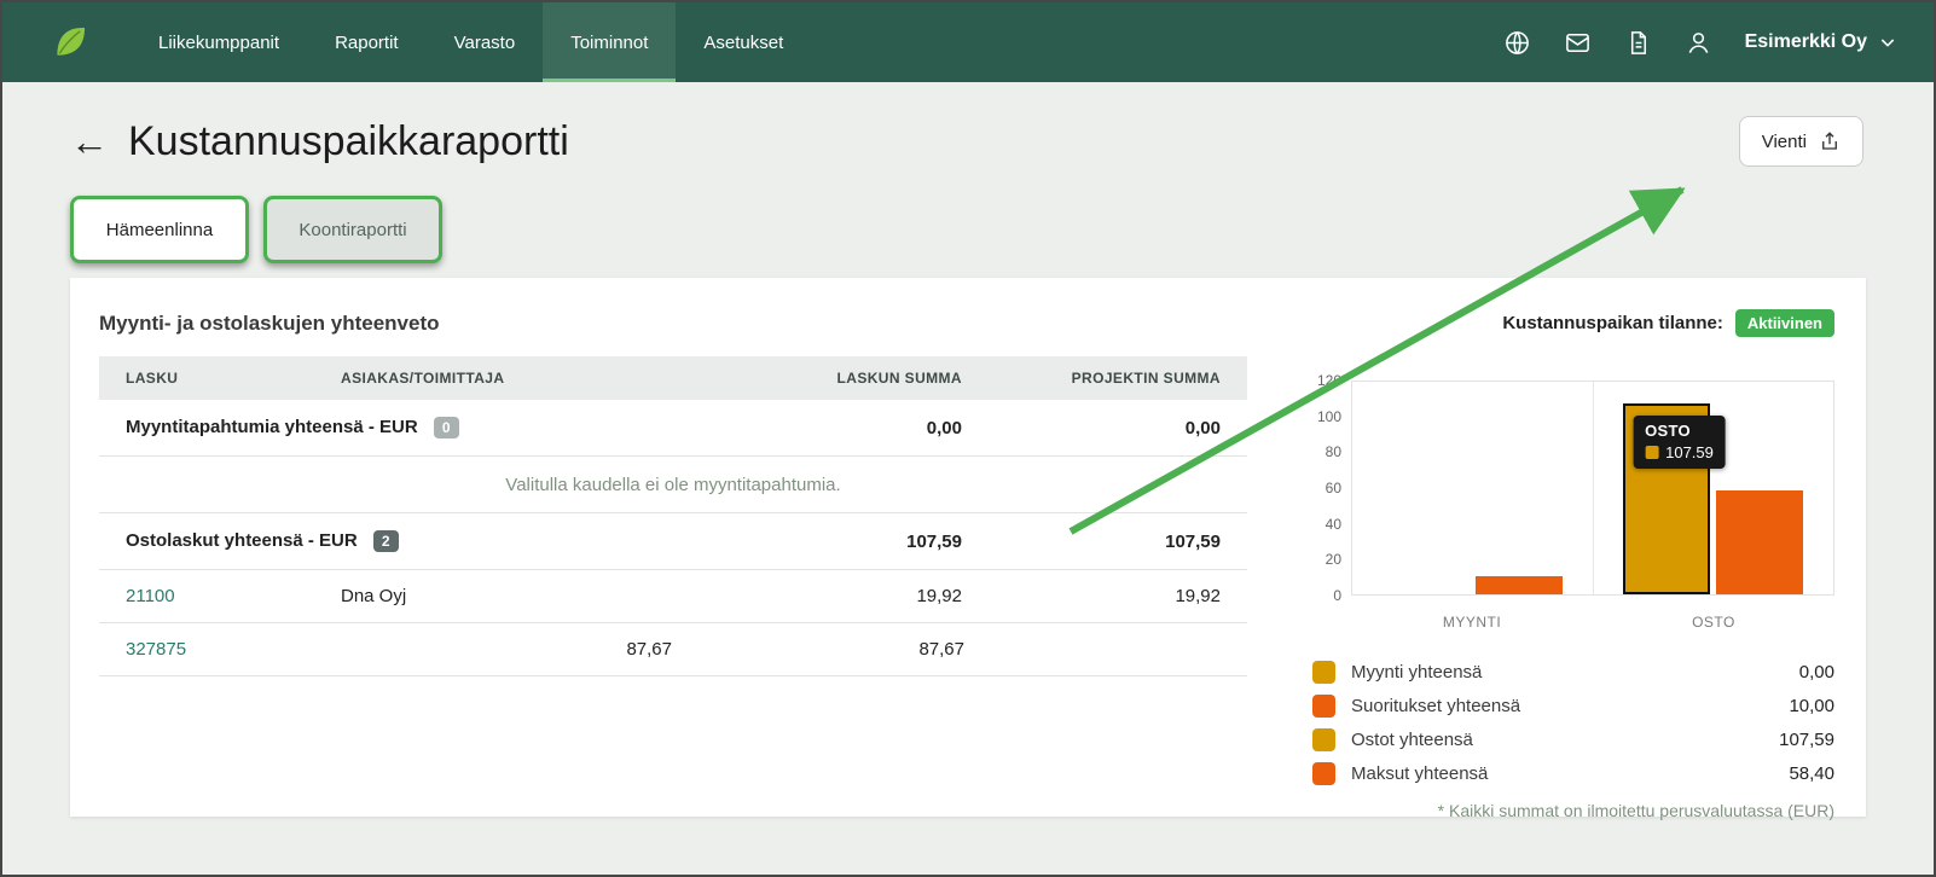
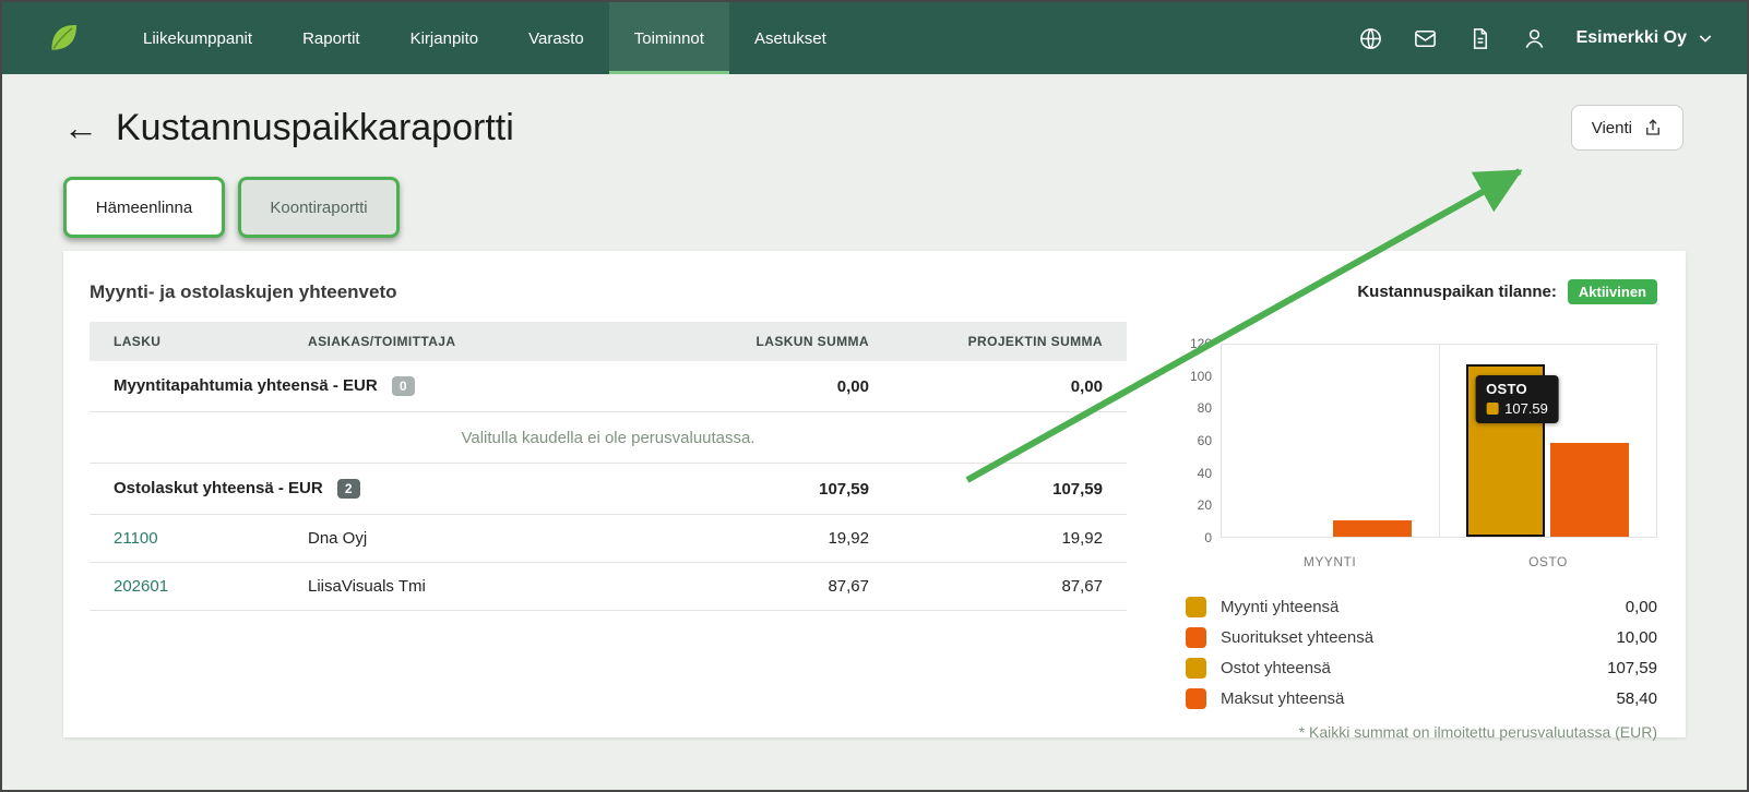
  Liikekumppanit
  Raportit
+ Kirjanpito
  Varasto
  Toiminnot
  Asetukset
  Esimerkki Oy
  ←
  Kustannuspaikkaraportti
  Vienti
  Hämeenlinna
  Koontiraportti
  Myynti- ja ostolaskujen yhteenveto
  Kustannuspaikan tilanne:
  Aktiivinen
  LASKU
  ASIAKAS/TOIMITTAJA
  LASKUN SUMMA
  PROJEKTIN SUMMA
  Myyntitapahtumia yhteensä - EUR 0
  0,00
  0,00
- Valitulla kaudella ei ole myyntitapahtumia.
+ Valitulla kaudella ei ole perusvaluutassa.
  Ostolaskut yhteensä - EUR 2
  107,59
  107,59
  21100
  Dna Oyj
  19,92
  19,92
- 327875
+ 202601
+ LiisaVisuals Tmi
  87,67
  87,67
  100
  80
  60
  40
  20
  0
  OSTO
  107.59
  MYYNTI
  OSTO
  Myynti yhteensä
  0,00
  Suoritukset yhteensä
  10,00
  Ostot yhteensä
  107,59
  Maksut yhteensä
  58,40
  * Kaikki summat on ilmoitettu perusvaluutassa (EUR)
